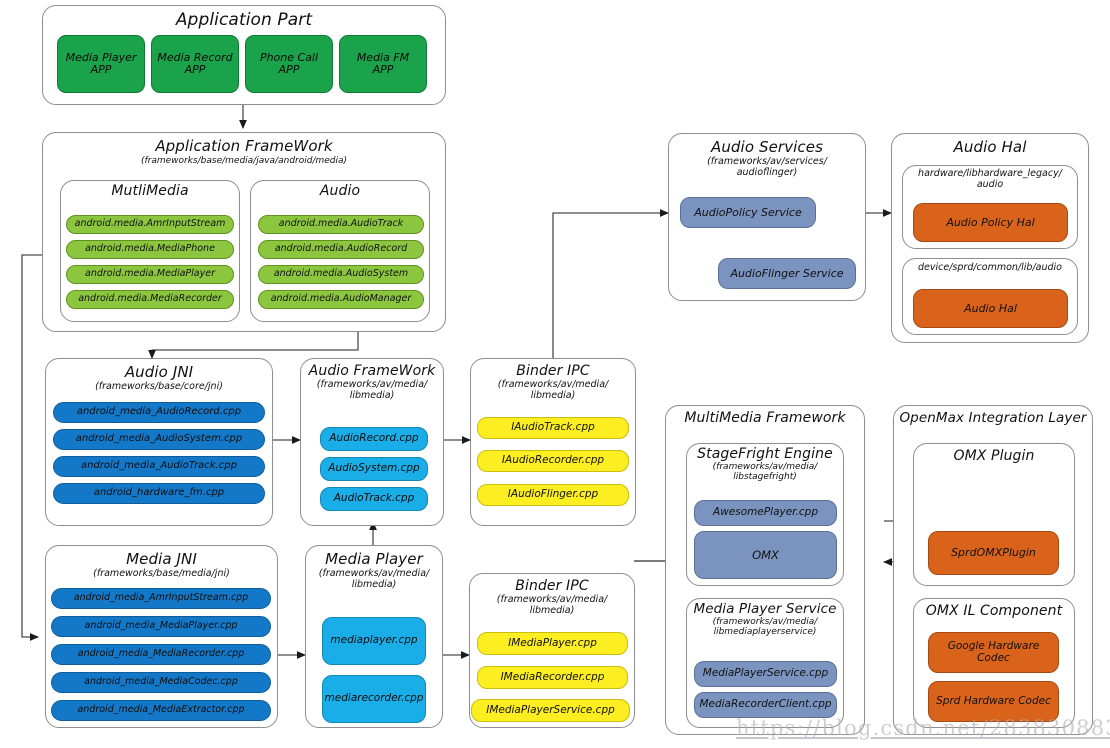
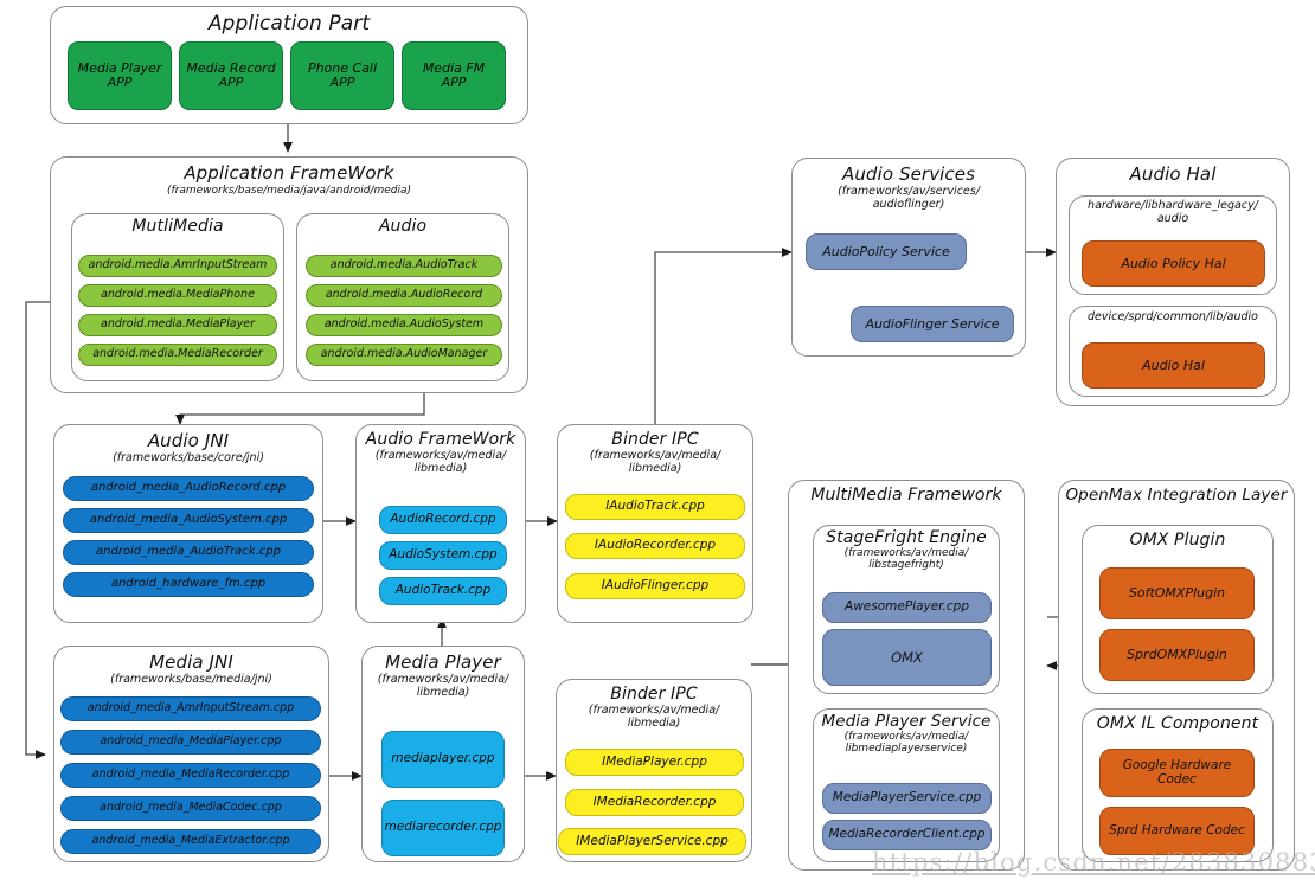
  Application Part
  Media Player
  APP
  Media Record
  APP
  Phone Call
  APP
  Media FM
  APP
  Application FrameWork
  (frameworks/base/media/java/android/media)
  MutliMedia
  android.media.AmrInputStream
  android.media.MediaPhone
  android.media.MediaPlayer
  android.media.MediaRecorder
  Audio
  android.media.AudioTrack
  android.media.AudioRecord
  android.media.AudioSystem
  android.media.AudioManager
  Audio JNI
  (frameworks/base/core/jni)
  android_media_AudioRecord.cpp
  android_media_AudioSystem.cpp
  android_media_AudioTrack.cpp
  android_hardware_fm.cpp
  Audio FrameWork
  (frameworks/av/media/
  libmedia)
  AudioRecord.cpp
  AudioSystem.cpp
  AudioTrack.cpp
  Binder IPC
  (frameworks/av/media/
  libmedia)
  IAudioTrack.cpp
  IAudioRecorder.cpp
  IAudioFlinger.cpp
  Media JNI
  (frameworks/base/media/jni)
  android_media_AmrInputStream.cpp
  android_media_MediaPlayer.cpp
  android_media_MediaRecorder.cpp
  android_media_MediaCodec.cpp
  android_media_MediaExtractor.cpp
  Media Player
  (frameworks/av/media/
  libmedia)
  mediaplayer.cpp
  mediarecorder.cpp
  Binder IPC
  (frameworks/av/media/
  libmedia)
  IMediaPlayer.cpp
  IMediaRecorder.cpp
  IMediaPlayerService.cpp
  Audio Services
  (frameworks/av/services/
  audioflinger)
  AudioPolicy Service
  AudioFlinger Service
  Audio Hal
  hardware/libhardware_legacy/
  audio
  Audio Policy Hal
  device/sprd/common/lib/audio
  Audio Hal
  MultiMedia Framework
  StageFright Engine
  (frameworks/av/media/
  libstagefright)
  AwesomePlayer.cpp
  OMX
  Media Player Service
  (frameworks/av/media/
  libmediaplayerservice)
  MediaPlayerService.cpp
  MediaRecorderClient.cpp
  OpenMax Integration Layer
  OMX Plugin
+ SoftOMXPlugin
  SprdOMXPlugin
  OMX IL Component
  Google Hardware Codec
  Sprd Hardware Codec
  https://blog.csdn.net/28383088
